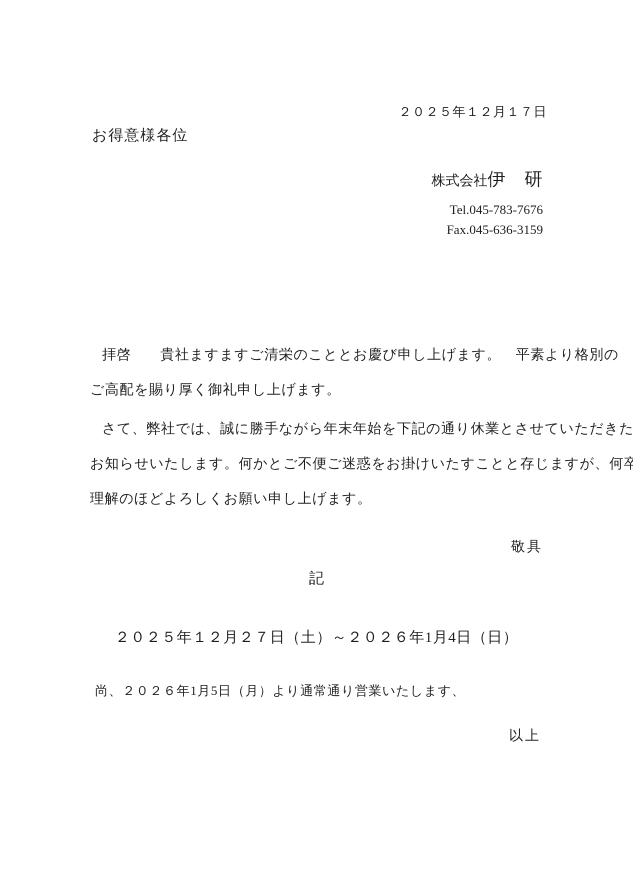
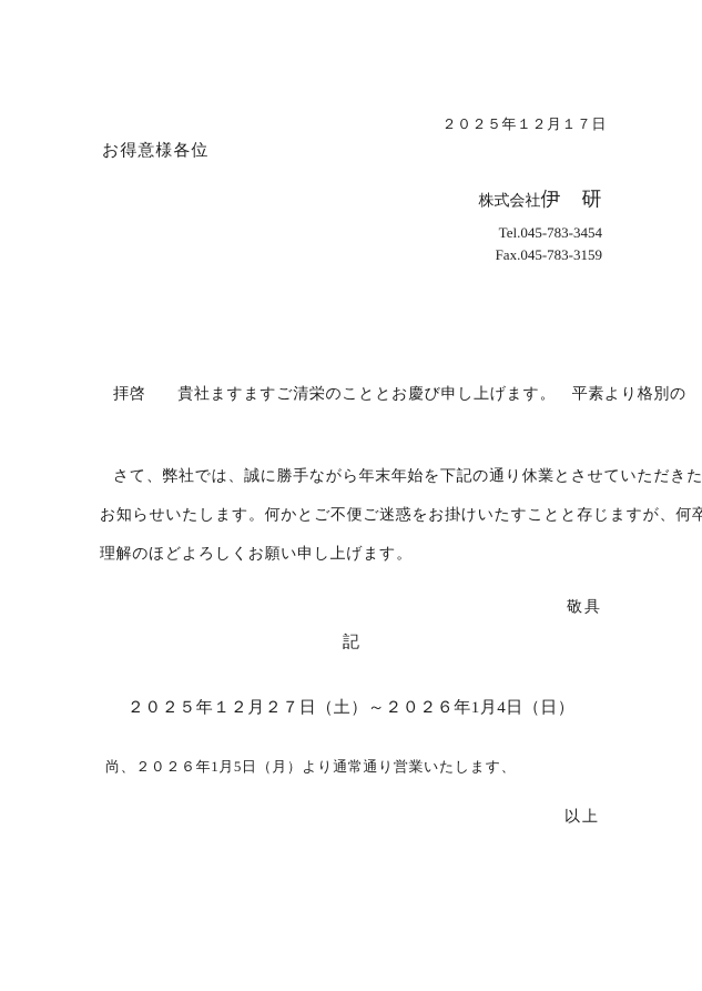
  ２０２５年１２月１７日
  お得意様各位
  株式会社伊 研
- Tel.045-783-7676
+ Tel.045-783-3454
- Fax.045-636-3159
+ Fax.045-783-3159
  拝啓 貴社ますますご清栄のこととお慶び申し上げます。 平素より格別の
- ご高配を賜り厚く御礼申し上げます。
  さて、弊社では、誠に勝手ながら年末年始を下記の通り休業とさせていただきた
  お知らせいたします。何かとご不便ご迷惑をお掛けいたすことと存じますが、何卒
  理解のほどよろしくお願い申し上げます。
  敬具
  記
  ２０２５年１２月２７日（土）～２０２６年1月4日（日）
  尚、２０２６年1月5日（月）より通常通り営業いたします、
  以上
